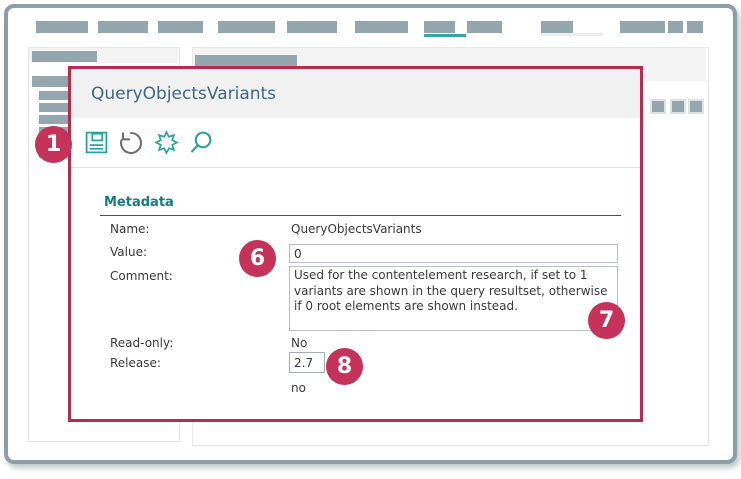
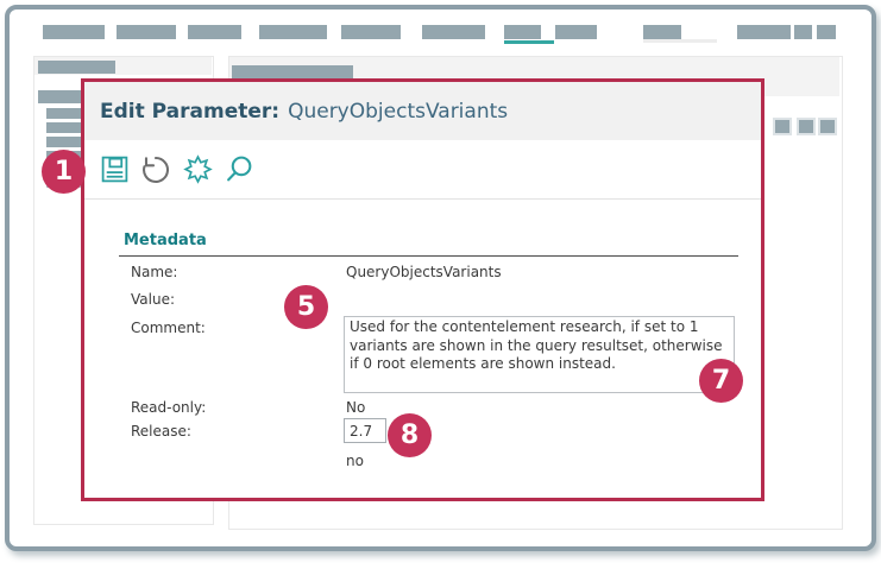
+ Edit Parameter:
  QueryObjectsVariants
  Metadata
  Name:
  QueryObjectsVariants
  Value:
- 0
  Comment:
  Read-only:
  No
  Release:
  2.7
  no
  1
- 6
+ 5
  7
  8
